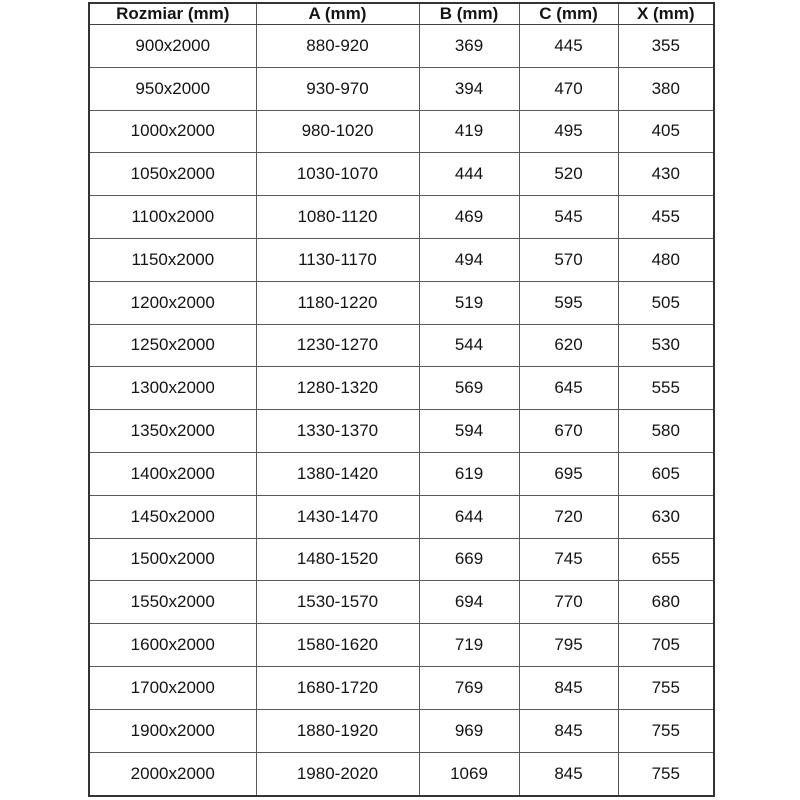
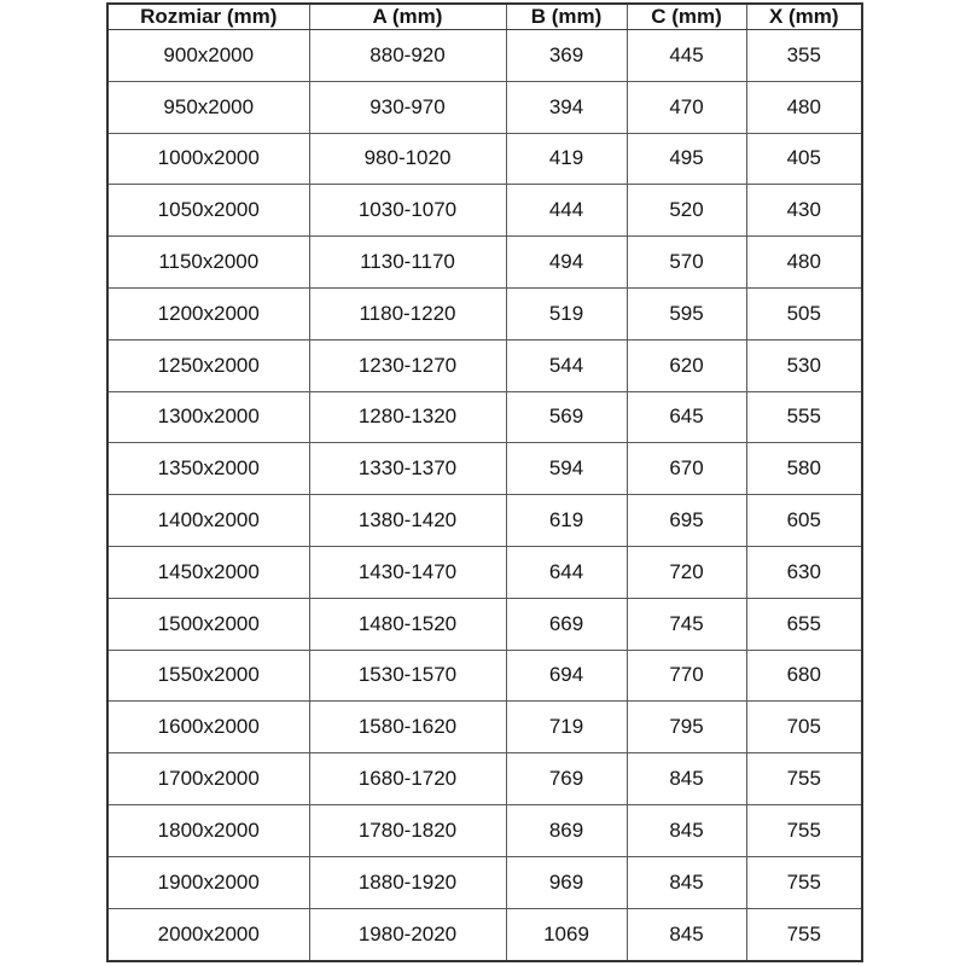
  Rozmiar (mm)	A (mm)	B (mm)	C (mm)	X (mm)
  900x2000	880-920	369	445	355
- 950x2000	930-970	394	470	380
+ 950x2000	930-970	394	470	480
  1000x2000	980-1020	419	495	405
  1050x2000	1030-1070	444	520	430
- 1100x2000	1080-1120	469	545	455
  1150x2000	1130-1170	494	570	480
  1200x2000	1180-1220	519	595	505
  1250x2000	1230-1270	544	620	530
  1300x2000	1280-1320	569	645	555
  1350x2000	1330-1370	594	670	580
  1400x2000	1380-1420	619	695	605
  1450x2000	1430-1470	644	720	630
  1500x2000	1480-1520	669	745	655
  1550x2000	1530-1570	694	770	680
  1600x2000	1580-1620	719	795	705
  1700x2000	1680-1720	769	845	755
+ 1800x2000	1780-1820	869	845	755
  1900x2000	1880-1920	969	845	755
  2000x2000	1980-2020	1069	845	755
